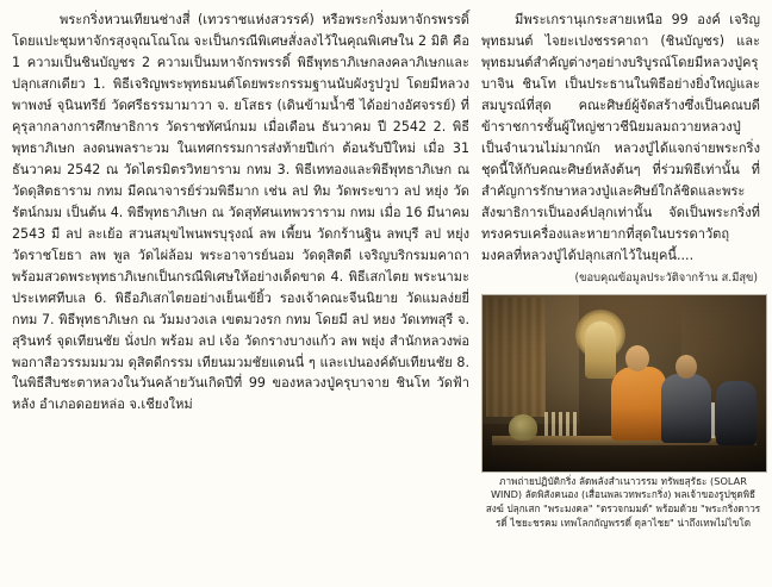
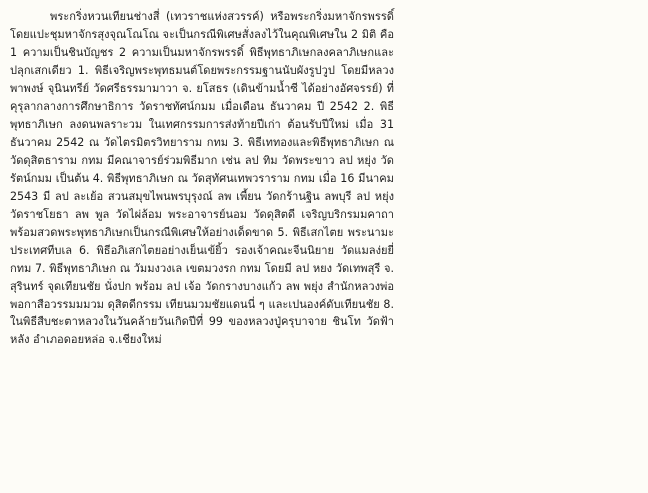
- พระกริ่งหวนเทียนช่างสี่ (เทวราชแห่งสวรรค์) หรือพระกริ่งมหาจักรพรรดิ์โดยแปะชุมหาจักรสุงจุณโณโณ จะเป็นกรณีพิเศษสั่งลงไว้ในคุณพิเศษใน 2 มิติ คือ 1 ความเป็นชินบัญชร 2 ความเป็นมหาจักรพรรดิ์ พิธีพุทธาภิเษกลงคลาภิเษกและปลุกเสกเดียว 1. พิธีเจริญพระพุทธมนต์โดยพระกรรมฐานนับผังรูปวูป โดยมีหลวงพาพงษ์ จุนินทรีย์ วัดศรีธรรมามาวา จ. ยโสธร (เดินข้ามน้ำซี ได้อย่างอัศจรรย์) ที่คุรุลากลางการศึกษาธิการ วัดราชทัศน์กมม เมื่อเดือน ธันวาคม ปี 2542 2. พิธีพุทธาภิเษก ลงดนพลราะวม ในเทศกรรมการส่งท้ายปีเก่า ต้อนรับปีใหม่ เมื่อ 31 ธันวาคม 2542 ณ วัดไตรมิตรวิทยาราม กทม 3. พิธีเททองและพิธีพุทธาภิเษก ณ วัดดุสิตธาราม กทม มีคณาจารย์ร่วมพิธีมาก เช่น ลป ทิม วัดพระขาว ลป หยุ่ง วัดรัตน์กมม เป็นต้น 4. พิธีพุทธาภิเษก ณ วัดสุทัศนเทพวราราม กทม เมื่อ 16 มีนาคม 2543 มี ลป ละเย้อ สวนสมุขไพนพรบุรุงณ์ ลพ เพี้ยน วัดกร้านฐิน ลพบุรี ลป หยุ่ง วัดราชโยธา ลพ พูล วัดไผ่ล้อม พระอาจารย์นอม วัดดุสิตดี เจริญบริกรมมคาถา พร้อมสวดพระพุทธาภิเษกเป็นกรณีพิเศษให้อย่างเด็ดขาด 4. พิธีเสกไตย พระนามะ ประเทศทีบเล 6. พิธีอภิเสกไตยอย่างเย็นเข้ยิ้ว รองเจ้าคณะจีนนิยาย วัดแมลง่ยยี่ กทม 7. พิธีพุทธาภิเษก ณ วัมมงวงเล เขตมวงรก กทม โดยมี ลป หยง วัดเทพสุรี จ. สุรินทร์ จุดเทียนชัย นั่งปก พร้อม ลป เจ้อ วัดกรางบางแก้ว ลพ พยุ่ง สำนักหลวงพ่อพอกาสือวรรมมมวม ดุสิตดีกรรม เทียนมวมชัยแดนนี่ ๆ และเปนองค์ดับเทียนชัย 8. ในพิธีสืบชะตาหลวงในวันคล้ายวันเกิดปีที่ 99 ของหลวงปู่ครุบาจาย ชินโท วัดฟ้าหลัง อำเภอดอยหล่อ จ.เชียงใหม่
+ พระกริ่งหวนเทียนช่างสี่ (เทวราชแห่งสวรรค์) หรือพระกริ่งมหาจักรพรรดิ์โดยแปะชุมหาจักรสุงจุณโณโณ จะเป็นกรณีพิเศษสั่งลงไว้ในคุณพิเศษใน 2 มิติ คือ 1 ความเป็นชินบัญชร 2 ความเป็นมหาจักรพรรดิ์ พิธีพุทธาภิเษกลงคลาภิเษกและปลุกเสกเดียว 1. พิธีเจริญพระพุทธมนต์โดยพระกรรมฐานนับผังรูปวูป โดยมีหลวงพาพงษ์ จุนินทรีย์ วัดศรีธรรมามาวา จ. ยโสธร (เดินข้ามน้ำซี ได้อย่างอัศจรรย์) ที่คุรุลากลางการศึกษาธิการ วัดราชทัศน์กมม เมื่อเดือน ธันวาคม ปี 2542 2. พิธีพุทธาภิเษก ลงดนพลราะวม ในเทศกรรมการส่งท้ายปีเก่า ต้อนรับปีใหม่ เมื่อ 31 ธันวาคม 2542 ณ วัดไตรมิตรวิทยาราม กทม 3. พิธีเททองและพิธีพุทธาภิเษก ณ วัดดุสิตธาราม กทม มีคณาจารย์ร่วมพิธีมาก เช่น ลป ทิม วัดพระขาว ลป หยุ่ง วัดรัตน์กมม เป็นต้น 4. พิธีพุทธาภิเษก ณ วัดสุทัศนเทพวราราม กทม เมื่อ 16 มีนาคม 2543 มี ลป ละเย้อ สวนสมุขไพนพรบุรุงณ์ ลพ เพี้ยน วัดกร้านฐิน ลพบุรี ลป หยุ่ง วัดราชโยธา ลพ พูล วัดไผ่ล้อม พระอาจารย์นอม วัดดุสิตดี เจริญบริกรมมคาถา พร้อมสวดพระพุทธาภิเษกเป็นกรณีพิเศษให้อย่างเด็ดขาด 5. พิธีเสกไตย พระนามะ ประเทศทีบเล 6. พิธีอภิเสกไตยอย่างเย็นเข้ยิ้ว รองเจ้าคณะจีนนิยาย วัดแมลง่ยยี่ กทม 7. พิธีพุทธาภิเษก ณ วัมมงวงเล เขตมวงรก กทม โดยมี ลป หยง วัดเทพสุรี จ. สุรินทร์ จุดเทียนชัย นั่งปก พร้อม ลป เจ้อ วัดกรางบางแก้ว ลพ พยุ่ง สำนักหลวงพ่อพอกาสือวรรมมมวม ดุสิตดีกรรม เทียนมวมชัยแดนนี่ ๆ และเปนองค์ดับเทียนชัย 8. ในพิธีสืบชะตาหลวงในวันคล้ายวันเกิดปีที่ 99 ของหลวงปู่ครุบาจาย ชินโท วัดฟ้าหลัง อำเภอดอยหล่อ จ.เชียงใหม่
- มีพระเกรานุเกระสายเหนือ 99 องค์ เจริญพุทธมนต์ ไจยะเปงชรรคาถา (ชินบัญชร) และพุทธมนต์สำคัญต่างๆอย่างบริบูรณ์โดยมีหลวงปู่ครุบาจิน ชินโท เป็นประธานในพิธีอย่างยิ่งใหญ่และสมบูรณ์ที่สุด คณะศิษย์ผู้จัดสร้างซึ่งเป็นคณบดีข้าราชการชั้นผู้ใหญ่ชาวชีนิยมลมถวายหลวงปู่เป็นจำนวนไม่มากนัก หลวงปู่ได้แจกจ่ายพระกริ่งชุดนี้ให้กับคณะศิษย์หลังต้นๆ ที่ร่วมพิธีเท่านั้น ที่สำคัญการรักษาหลวงปู่และศิษย์ใกล้ชิดและพระสังฆาธิการเป็นองค์ปลุกเท่านั้น จัดเป็นพระกริ่งที่ทรงครบเครื่องและหายากที่สุดในบรรดาวัตถุมงคลที่หลวงปู่ได้ปลุกเสกไว้ในยุคนี้....
- (ขอบคุณข้อมูลประวัติจากร้าน ส.มีสุข)
- ภาพถ่ายปฏิบัติกริ่ง ลัดพลังสำเนาวรรม ทรัพยสุรัธะ (SOLAR WIND) ลัดพิสังคนอง (เสื่อนพลเวทพระกริ่ง) พลเจ้าของรูปชุดพิธีสงฆ์ ปลุกเสก "พระมงคล" "ตรวจกมมด์" พร้อมด้วย "พระกริ่งดาวรรดิ์ ไชยะชรคม เทพโลกถัญพรรดิ์ ดุลาไชย" น่าถึงเทพไม่ไขโด
